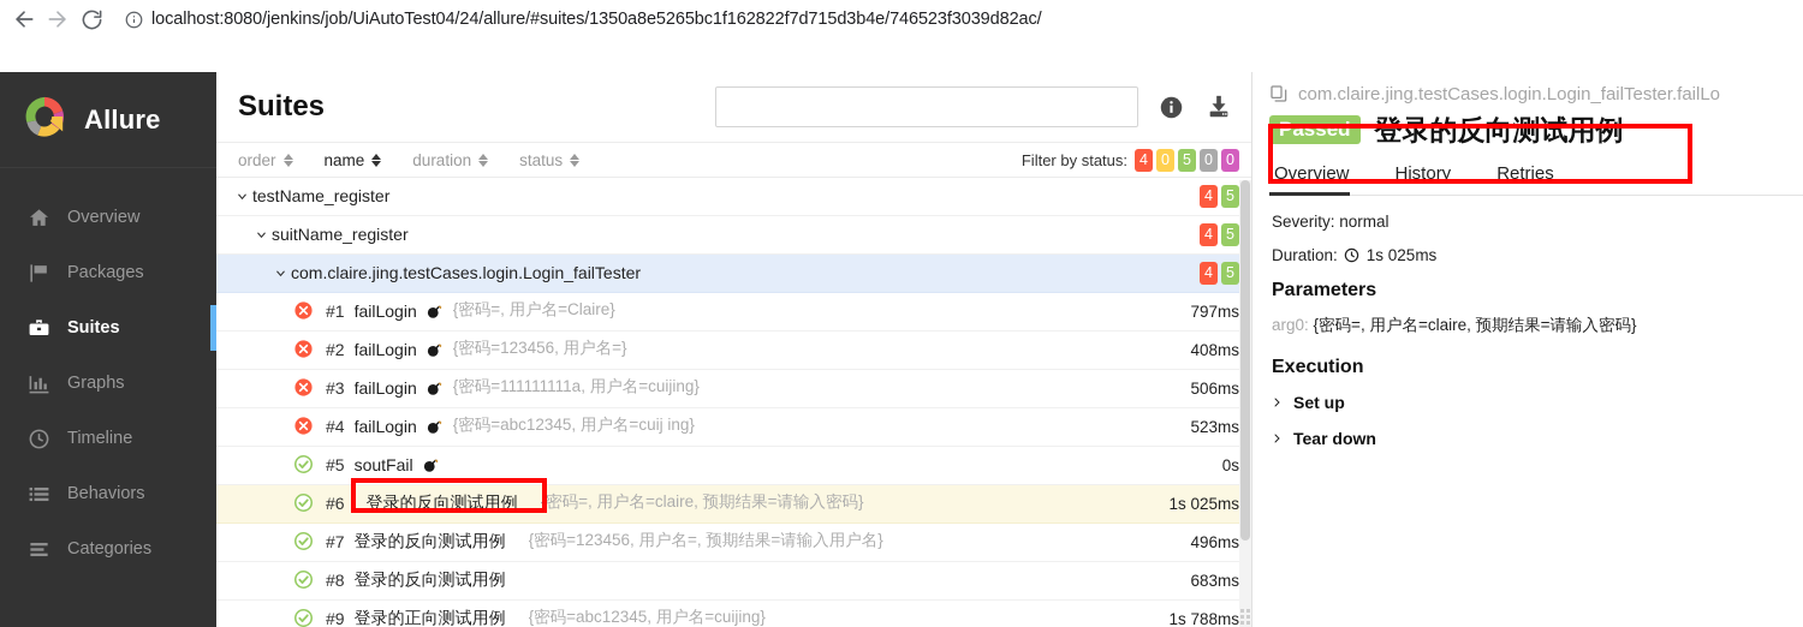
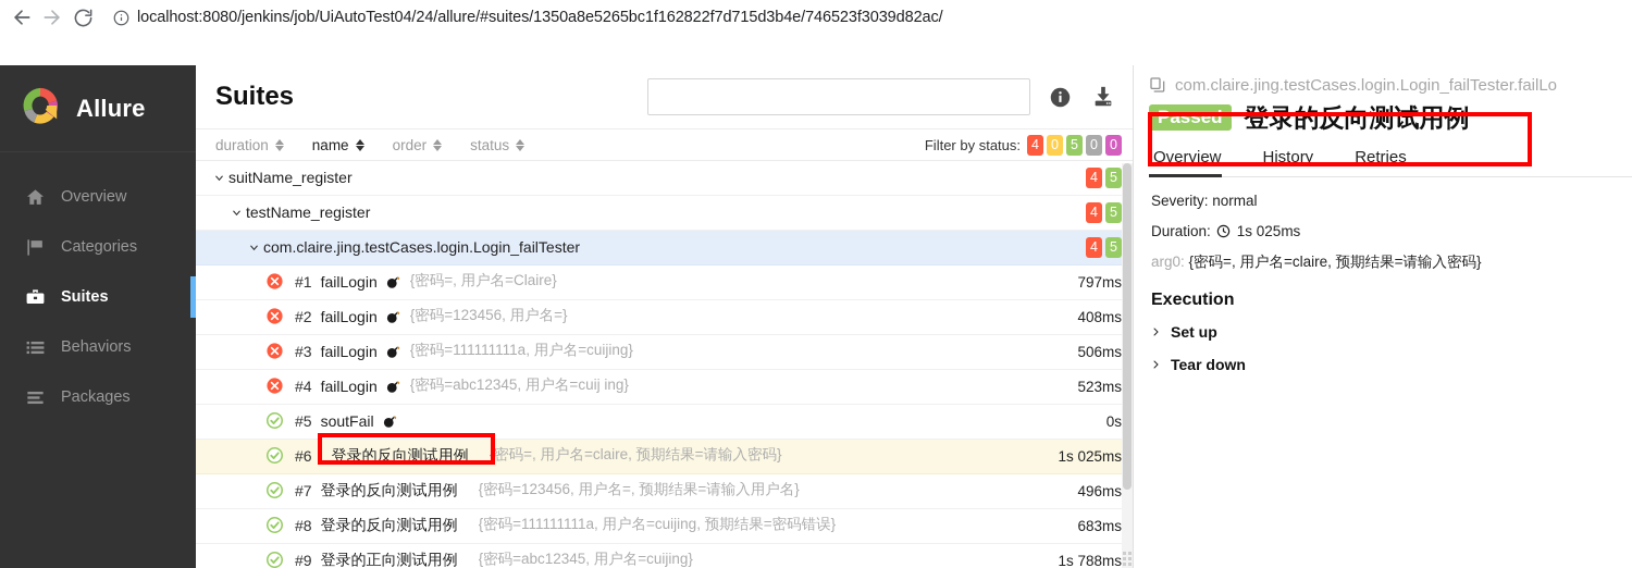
  localhost:8080/jenkins/job/UiAutoTest04/24/allure/#suites/1350a8e5265bc1f162822f7d715d3b4e/746523f3039d82ac/
  Allure
  Overview
- Packages
+ Categories
  Suites
- Graphs
- Timeline
  Behaviors
- Categories
+ Packages
  Suites
- order
+ duration
  name
- duration
+ order
  status
  Filter by status:
  4
  0
  5
  0
  0
- testName_register
+ suitName_register
  4
  5
- suitName_register
+ testName_register
  4
  5
  com.claire.jing.testCases.login.Login_failTester
  4
  5
  #1
  failLogin
  {密码=, 用户名=Claire}
  797ms
  #2
  failLogin
  {密码=123456, 用户名=}
  408ms
  #3
  failLogin
  {密码=111111111a, 用户名=cuijing}
  506ms
  #4
  failLogin
  {密码=abc12345, 用户名=cuij ing}
  523ms
  #5
  soutFail
  0s
  #6
  登录的反向测试用例
  {密码=, 用户名=claire, 预期结果=请输入密码}
  1s 025ms
  #7
  登录的反向测试用例
  {密码=123456, 用户名=, 预期结果=请输入用户名}
  496ms
  #8
  登录的反向测试用例
+ {密码=111111111a, 用户名=cuijing, 预期结果=密码错误}
  683ms
  #9
  登录的正向测试用例
  {密码=abc12345, 用户名=cuijing}
  1s 788ms
  com.claire.jing.testCases.login.Login_failTester.failLo
  Passed
  登录的反向测试用例
  Overview
  History
  Retries
  Severity: normal
  Duration:
  1s 025ms
- Parameters
  arg0: {密码=, 用户名=claire, 预期结果=请输入密码}
  Execution
  Set up
  Tear down
